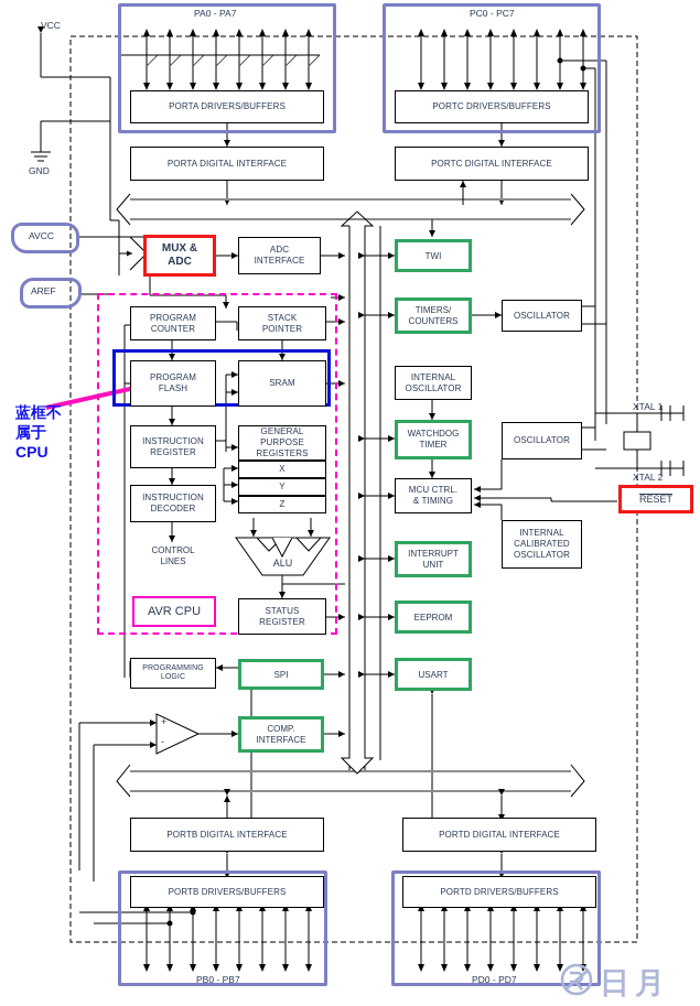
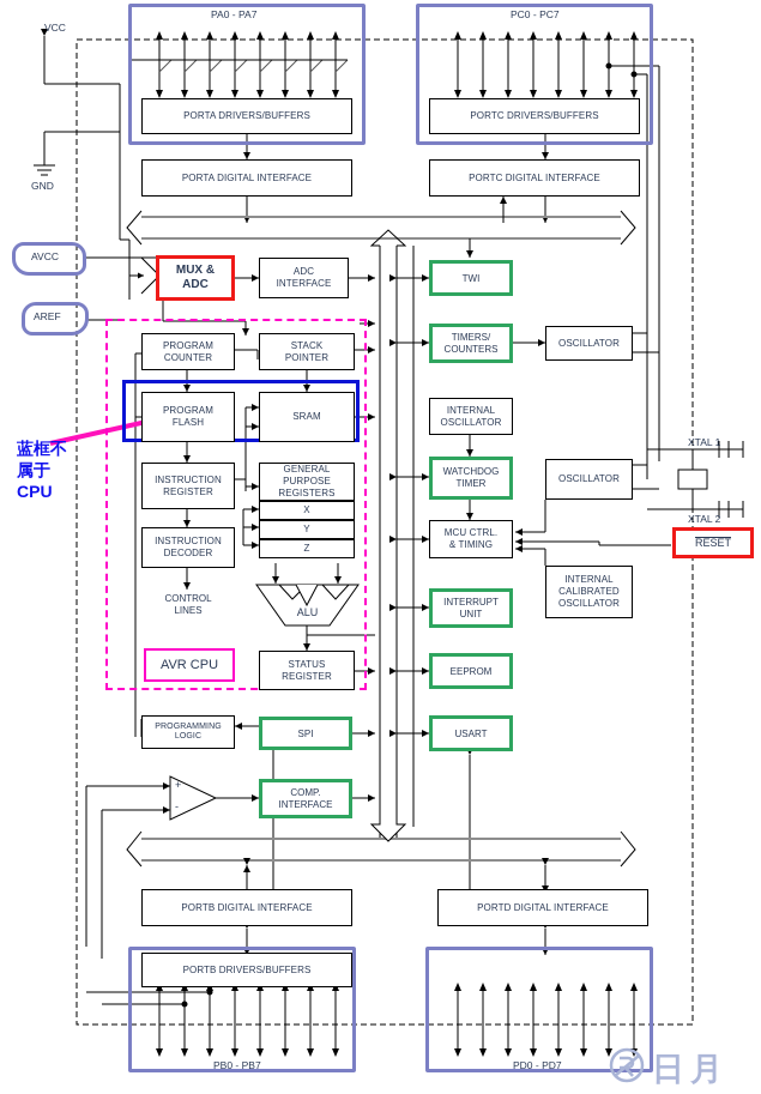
  VCC
  GND
  AVCC
  AREF
  PA0 - PA7
  PC0 - PC7
  PB0 - PB7
  PD0 - PD7
  XTAL 1
  XTAL 2
  PORTA DRIVERS/BUFFERS
  PORTA DIGITAL INTERFACE
  PORTC DRIVERS/BUFFERS
  PORTC DIGITAL INTERFACE
  PORTB DIGITAL INTERFACE
  PORTB DRIVERS/BUFFERS
  PORTD DIGITAL INTERFACE
- PORTD DRIVERS/BUFFERS
  MUX &
  ADC
  ADC
  INTERFACE
  PROGRAM
  COUNTER
  STACK
  POINTER
  PROGRAM
  FLASH
  SRAM
  INSTRUCTION
  REGISTER
  GENERAL
  PURPOSE
  REGISTERS
  X
  Y
  Z
  INSTRUCTION
  DECODER
  CONTROL
  LINES
  ALU
  STATUS
  REGISTER
  AVR CPU
  TWI
  TIMERS/
  COUNTERS
  OSCILLATOR
  INTERNAL
  OSCILLATOR
  WATCHDOG
  TIMER
  OSCILLATOR
  MCU CTRL.
  & TIMING
  INTERRUPT
  UNIT
  INTERNAL
  CALIBRATED
  OSCILLATOR
  EEPROM
  USART
  SPI
  COMP.
  INTERFACE
  +
  -
  RESET
  蓝框不
  属于
  CPU
